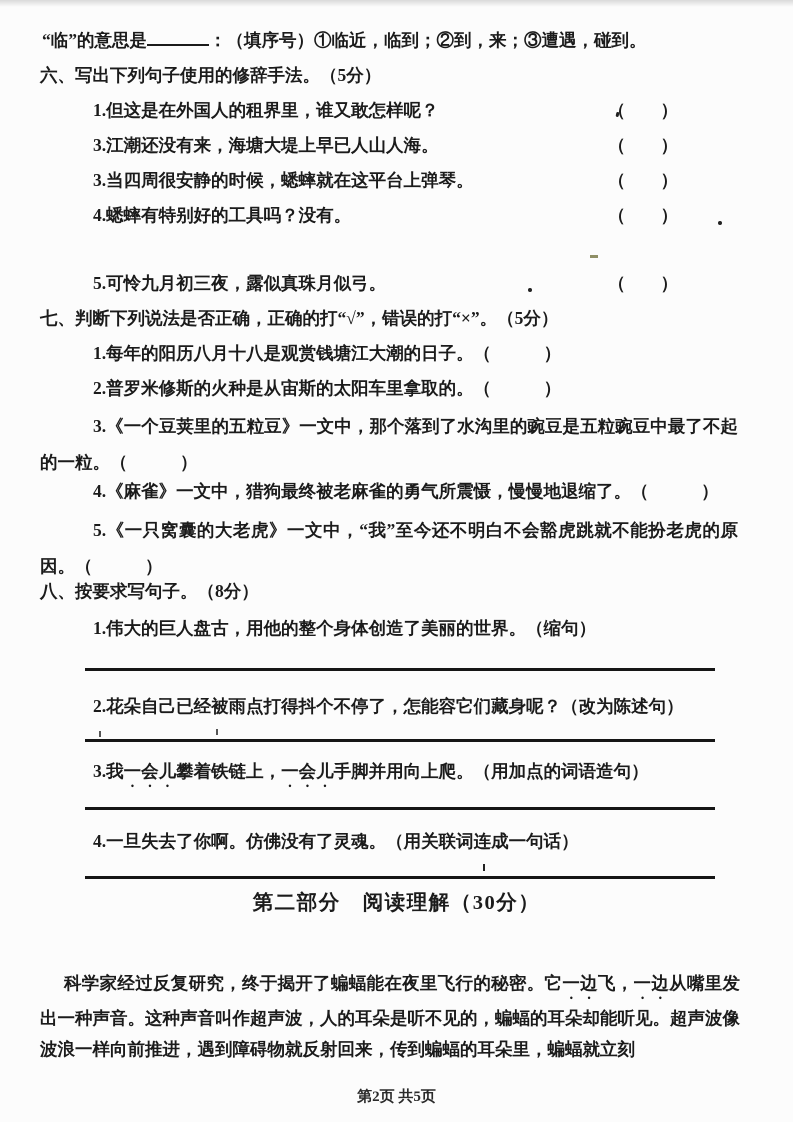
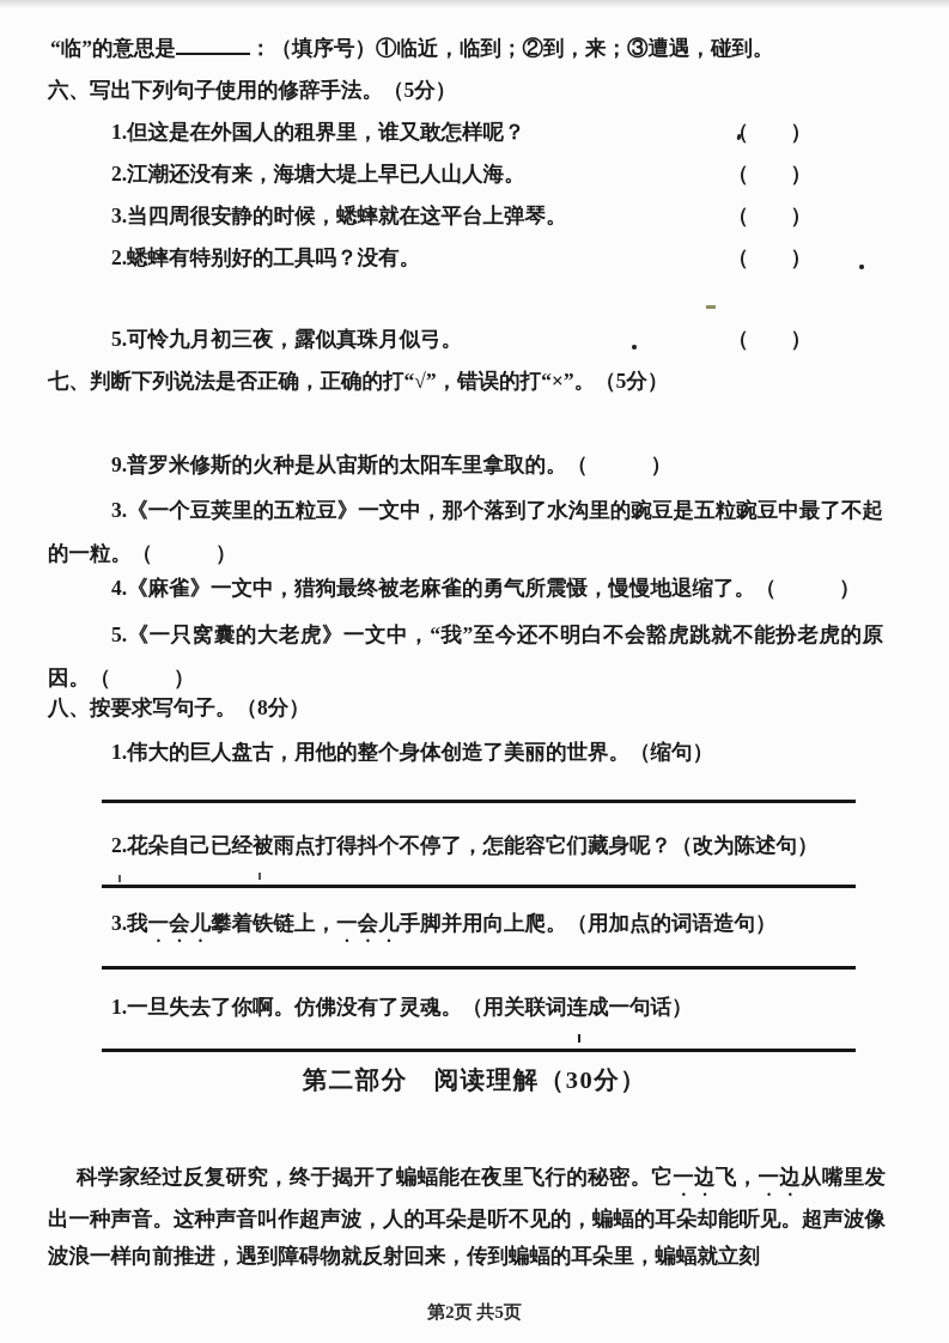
  “临”的意思是 ：（填序号）①临近，临到；②到，来；③遭遇，碰到。
  六、写出下列句子使用的修辞手法。（5分）
  1.但这是在外国人的租界里，谁又敢怎样呢？
  （ ）
- 3.江潮还没有来，海塘大堤上早已人山人海。
+ 2.江潮还没有来，海塘大堤上早已人山人海。
  （ ）
  3.当四周很安静的时候，蟋蟀就在这平台上弹琴。
  （ ）
- 4.蟋蟀有特别好的工具吗？没有。
+ 2.蟋蟀有特别好的工具吗？没有。
  （ ）
  5.可怜九月初三夜，露似真珠月似弓。
  （ ）
  七、判断下列说法是否正确，正确的打“√”，错误的打“×”。（5分）
- 1.每年的阳历八月十八是观赏钱塘江大潮的日子。（ ）
- 2.普罗米修斯的火种是从宙斯的太阳车里拿取的。（ ）
+ 9.普罗米修斯的火种是从宙斯的太阳车里拿取的。（ ）
  3.《一个豆荚里的五粒豆》一文中，那个落到了水沟里的豌豆是五粒豌豆中最了不起的一粒。（ ）
  4.《麻雀》一文中，猎狗最终被老麻雀的勇气所震慑，慢慢地退缩了。（ ）
  5.《一只窝囊的大老虎》一文中，“我”至今还不明白不会豁虎跳就不能扮老虎的原因。（ ）
  八、按要求写句子。（8分）
  1.伟大的巨人盘古，用他的整个身体创造了美丽的世界。（缩句）
  2.花朵自己已经被雨点打得抖个不停了，怎能容它们藏身呢？（改为陈述句）
  3.我一会儿攀着铁链上，一会儿手脚并用向上爬。（用加点的词语造句）
- 4.一旦失去了你啊。仿佛没有了灵魂。（用关联词连成一句话）
+ 1.一旦失去了你啊。仿佛没有了灵魂。（用关联词连成一句话）
  第二部分 阅读理解（30分）
  科学家经过反复研究，终于揭开了蝙蝠能在夜里飞行的秘密。它一边飞，一边从嘴里发出一种声音。这种声音叫作超声波，人的耳朵是听不见的，蝙蝠的耳朵却能听见。超声波像波浪一样向前推进，遇到障碍物就反射回来，传到蝙蝠的耳朵里，蝙蝠就立刻
  第2页 共5页
